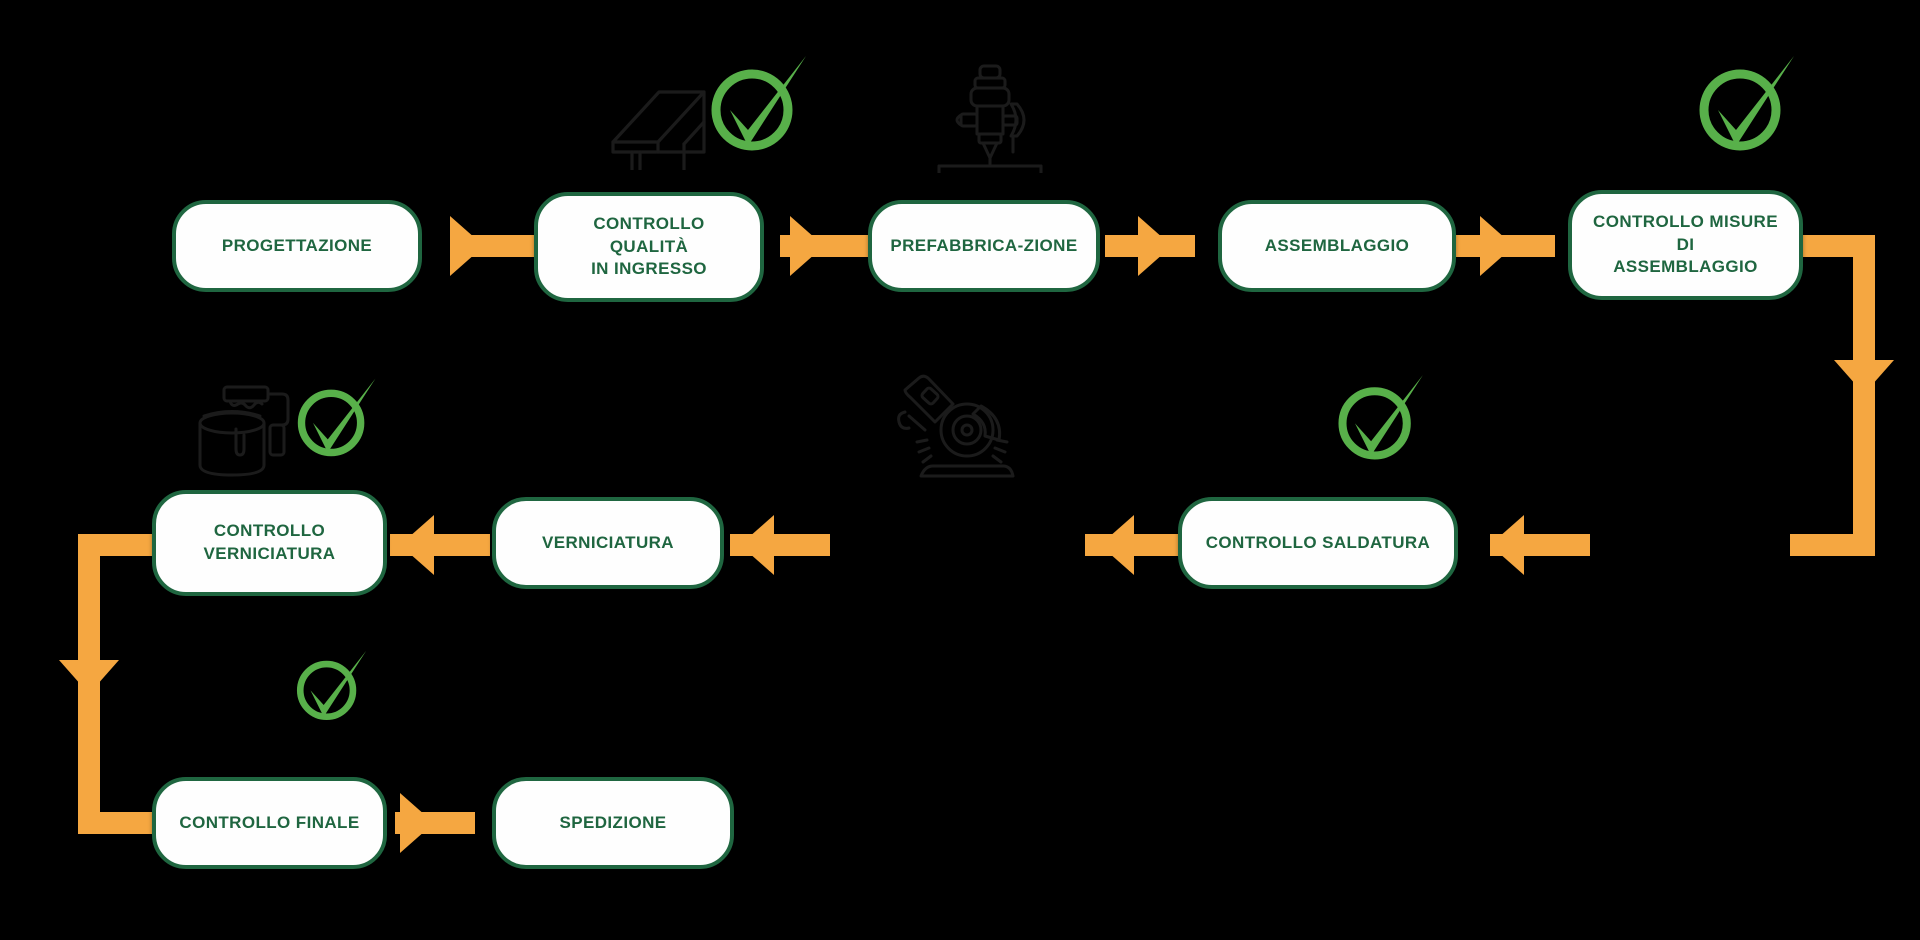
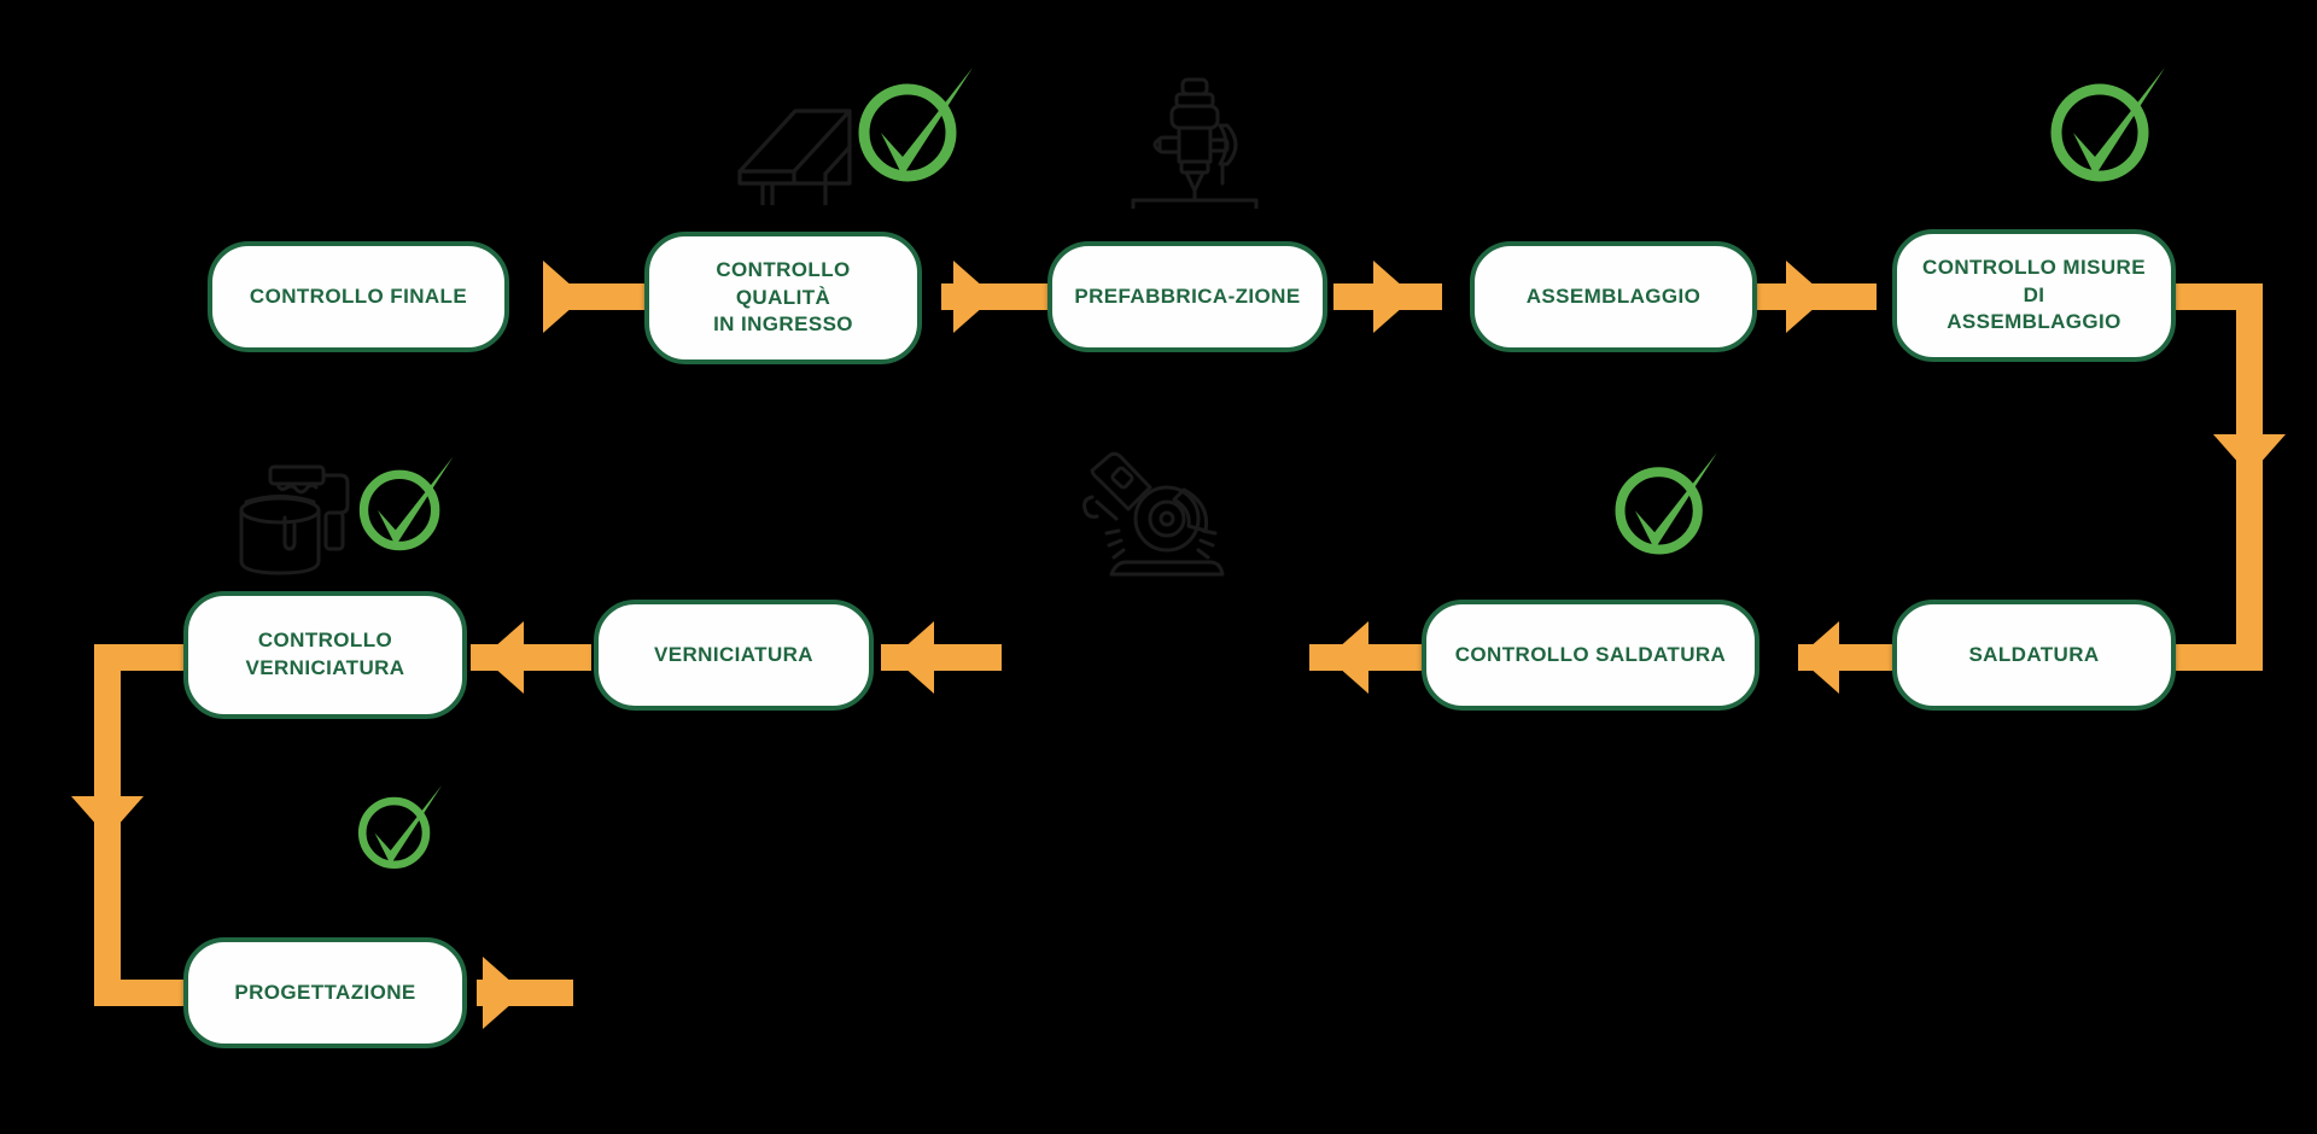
- PROGETTAZIONE
+ CONTROLLO FINALE
  CONTROLLO QUALITÀ
  IN INGRESSO
  PREFABBRICA-ZIONE
  ASSEMBLAGGIO
  CONTROLLO MISURE DI
  ASSEMBLAGGIO
+ SALDATURA
  CONTROLLO SALDATURA
  VERNICIATURA
  CONTROLLO
  VERNICIATURA
- CONTROLLO FINALE
+ PROGETTAZIONE
- SPEDIZIONE
